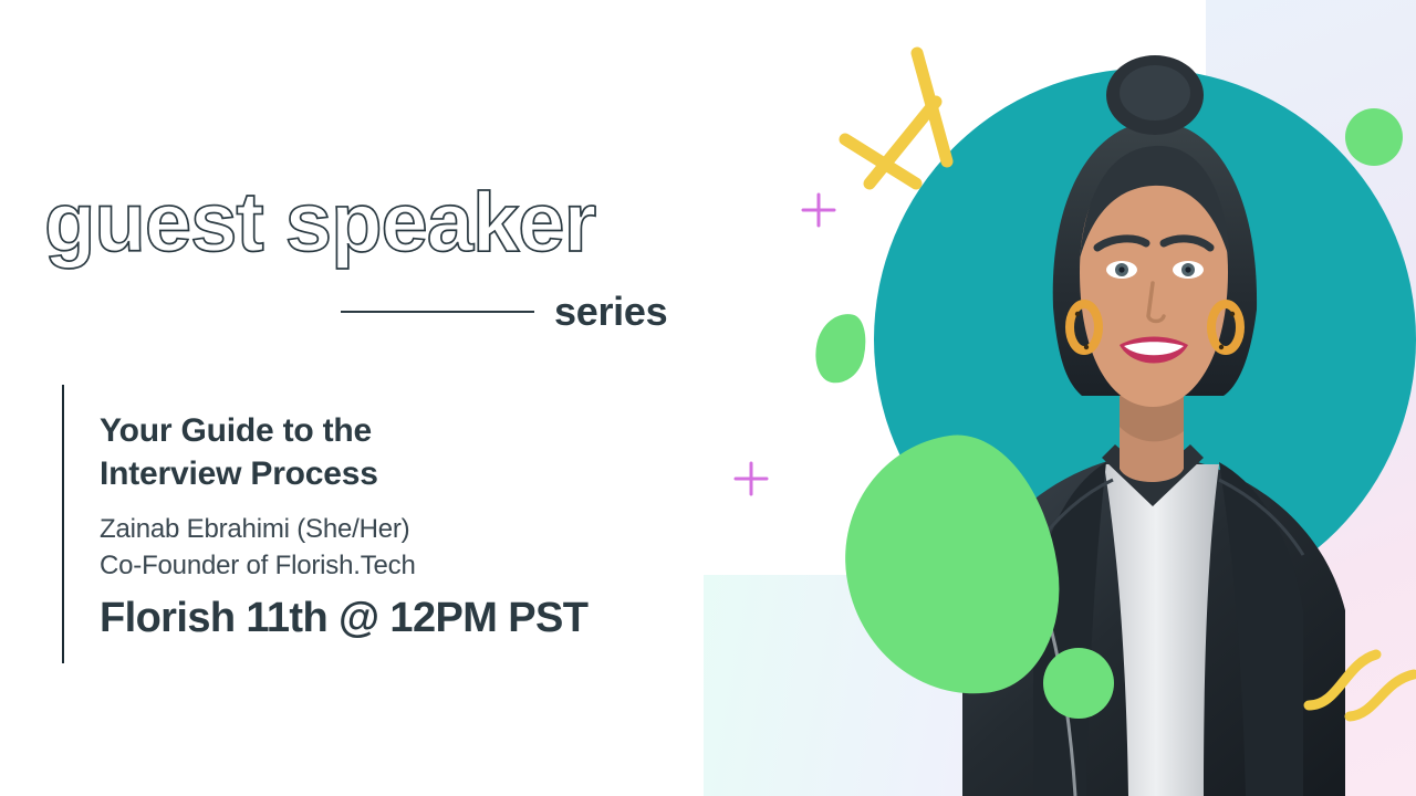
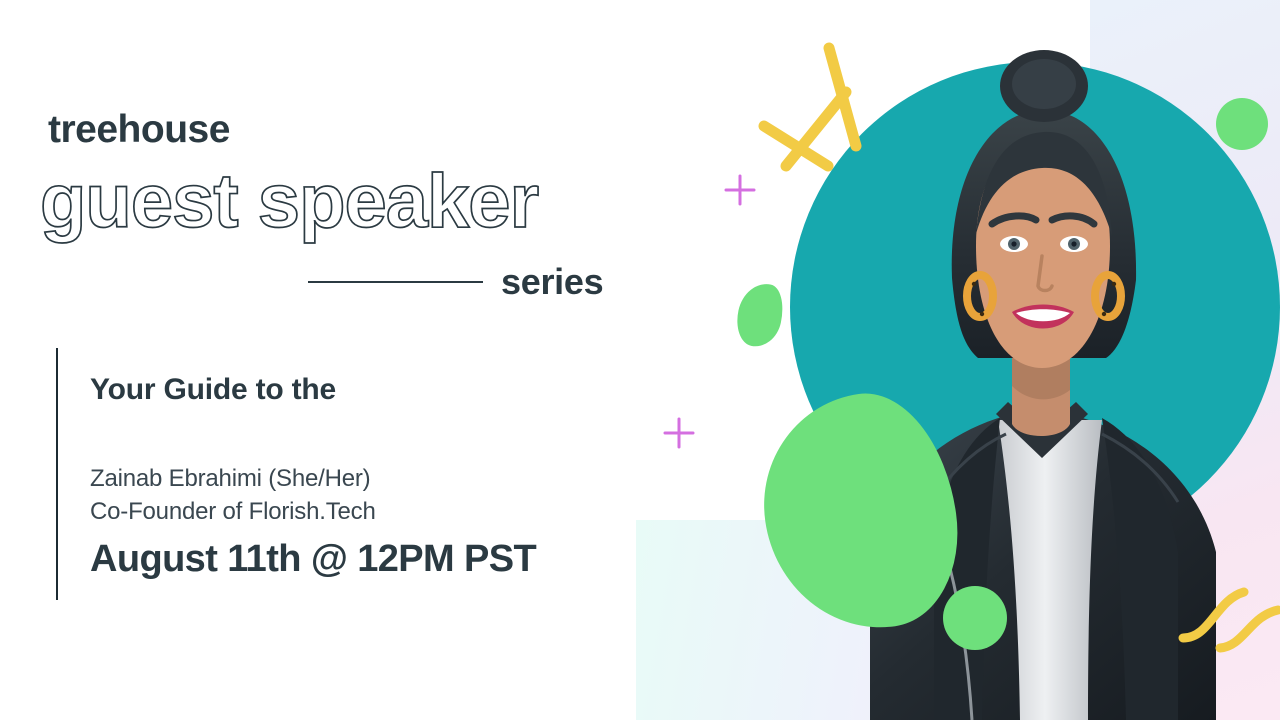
+ treehouse
  guest speaker
  series
  Your Guide to the
- Interview Process
  Zainab Ebrahimi (She/Her)
  Co-Founder of Florish.Tech
- Florish 11th @ 12PM PST
+ August 11th @ 12PM PST
